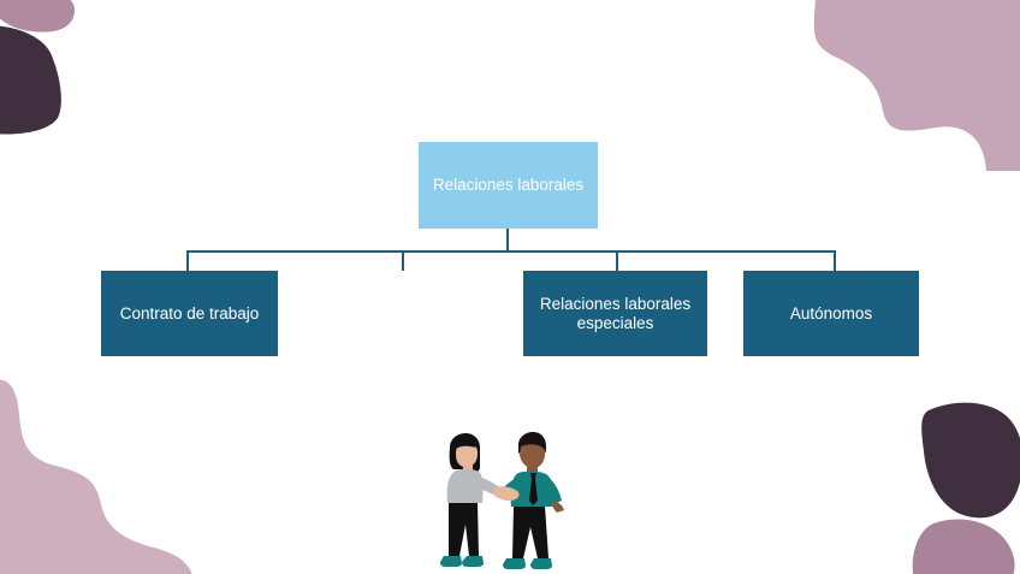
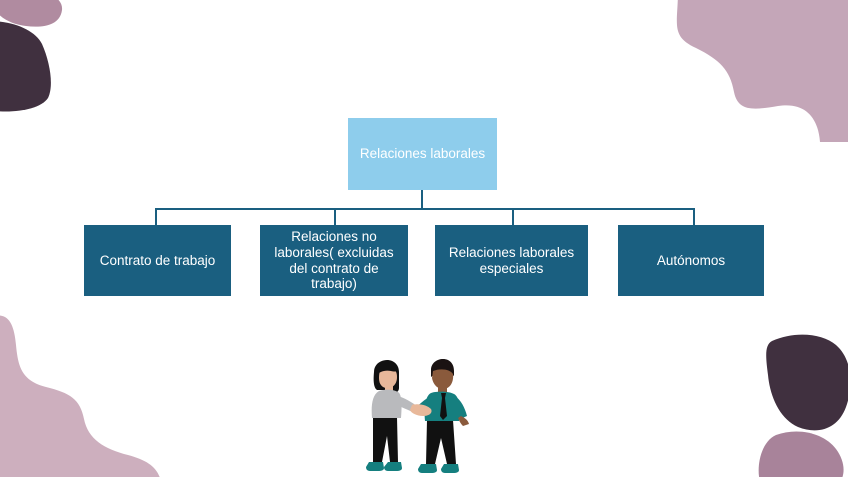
  Relaciones laborales
  Contrato de trabajo
+ Relaciones no laborales( excluidas del contrato de trabajo)
  Relaciones laborales especiales
  Autónomos
